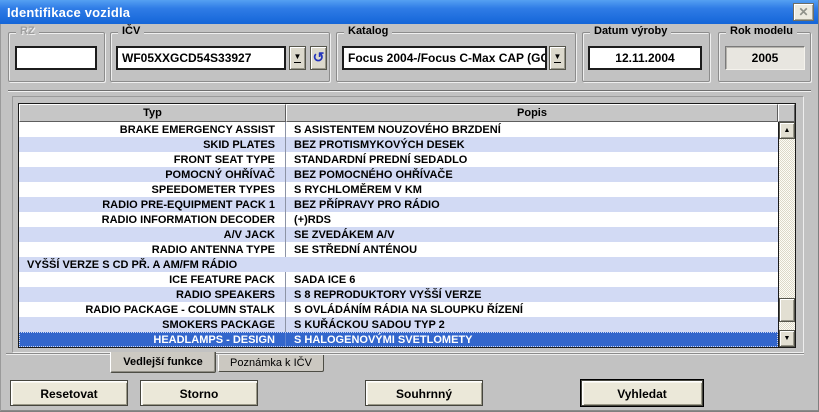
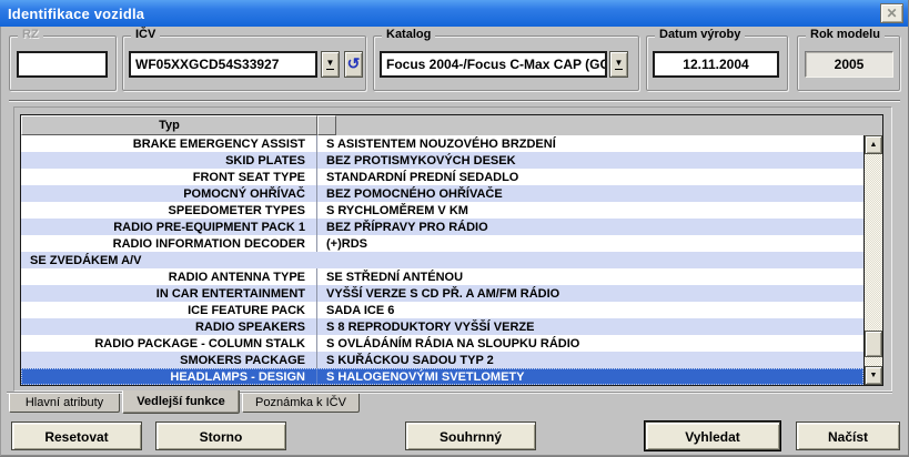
  Identifikace vozidla
  ✕
  RZ
  IČV
  WF05XXGCD54S33927
  ▼
  ↺
  Katalog
  Focus 2004-/Focus C-Max CAP (GC
  ▼
  Datum výroby
  12.11.2004
  Rok modelu
  2005
  Typ
- Popis
  BRAKE EMERGENCY ASSIST
  S ASISTENTEM NOUZOVÉHO BRZDENÍ
  SKID PLATES
  BEZ PROTISMYKOVÝCH DESEK
  FRONT SEAT TYPE
  STANDARDNÍ PREDNÍ SEDADLO
  POMOCNÝ OHŘÍVAČ
  BEZ POMOCNÉHO OHŘÍVAČE
  SPEEDOMETER TYPES
  S RYCHLOMĚREM V KM
  RADIO PRE-EQUIPMENT PACK 1
  BEZ PŘÍPRAVY PRO RÁDIO
  RADIO INFORMATION DECODER
  (+)RDS
- A/V JACK
  SE ZVEDÁKEM A/V
  RADIO ANTENNA TYPE
  SE STŘEDNÍ ANTÉNOU
+ IN CAR ENTERTAINMENT
  VYŠŠÍ VERZE S CD PŘ. A AM/FM RÁDIO
  ICE FEATURE PACK
  SADA ICE 6
  RADIO SPEAKERS
  S 8 REPRODUKTORY VYŠŠÍ VERZE
  RADIO PACKAGE - COLUMN STALK
- S OVLÁDÁNÍM RÁDIA NA SLOUPKU ŘÍZENÍ
+ S OVLÁDÁNÍM RÁDIA NA SLOUPKU RÁDIO
  SMOKERS PACKAGE
  S KUŘÁCKOU SADOU TYP 2
  HEADLAMPS - DESIGN
  S HALOGENOVÝMI SVETLOMETY
+ Hlavní atributy
  Vedlejší funkce
  Poznámka k IČV
  Resetovat
  Storno
  Souhrnný
  Vyhledat
+ Načíst
